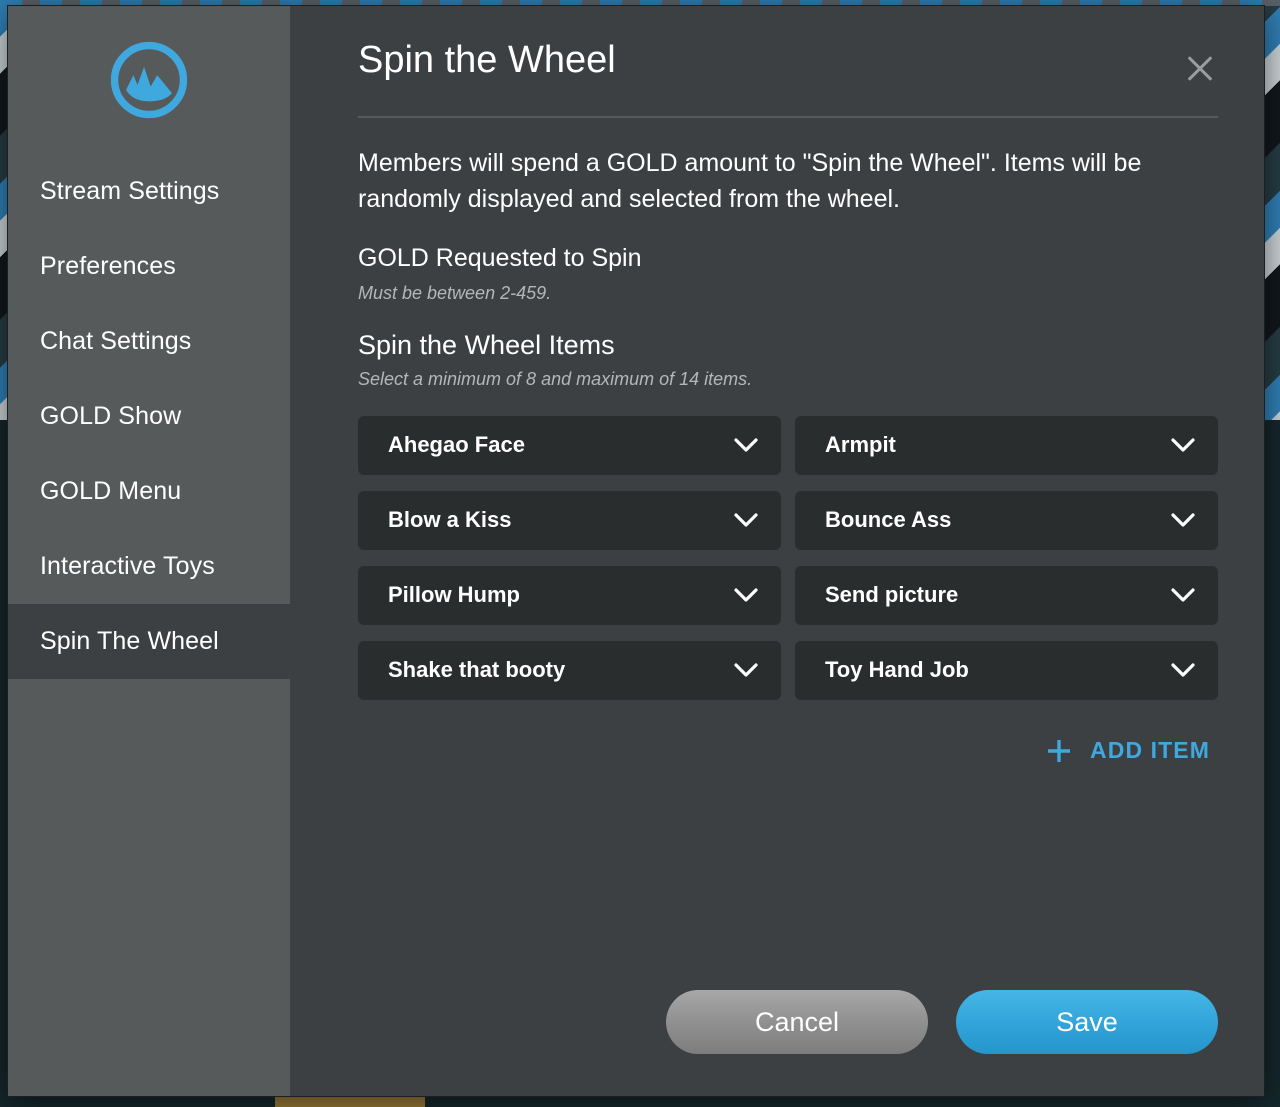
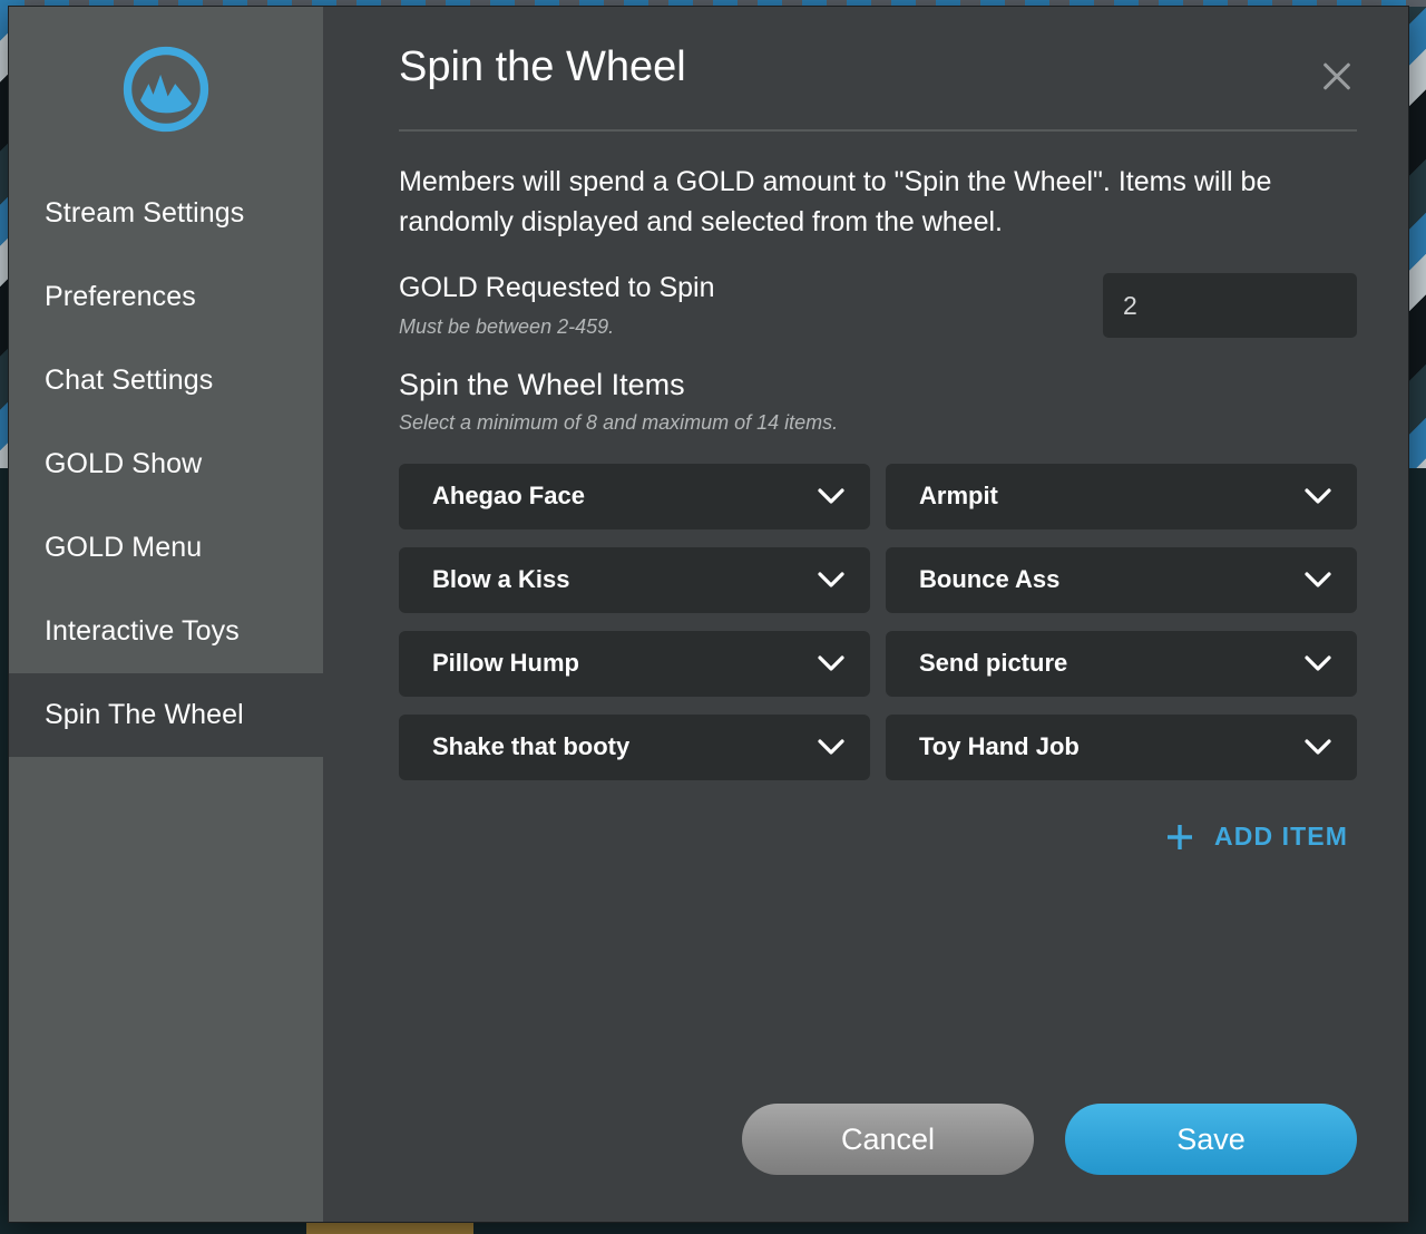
  Stream Settings
  Preferences
  Chat Settings
  GOLD Show
  GOLD Menu
  Interactive Toys
  Spin The Wheel
  Spin the Wheel
  Members will spend a GOLD amount to "Spin the Wheel". Items will be randomly displayed and selected from the wheel.
  GOLD Requested to Spin
  Must be between 2-459.
+ 2
  Spin the Wheel Items
  Select a minimum of 8 and maximum of 14 items.
  Ahegao Face
  Armpit
  Blow a Kiss
  Bounce Ass
  Pillow Hump
  Send picture
  Shake that booty
  Toy Hand Job
  ADD ITEM
  Cancel
  Save
